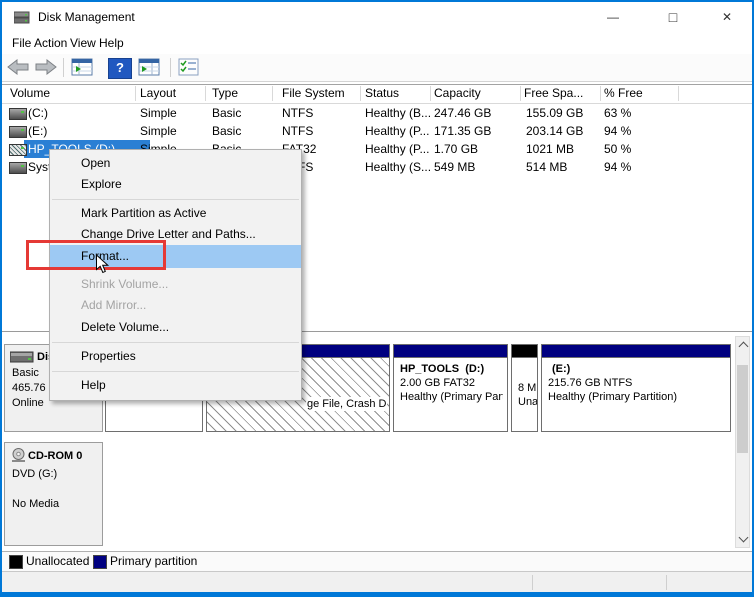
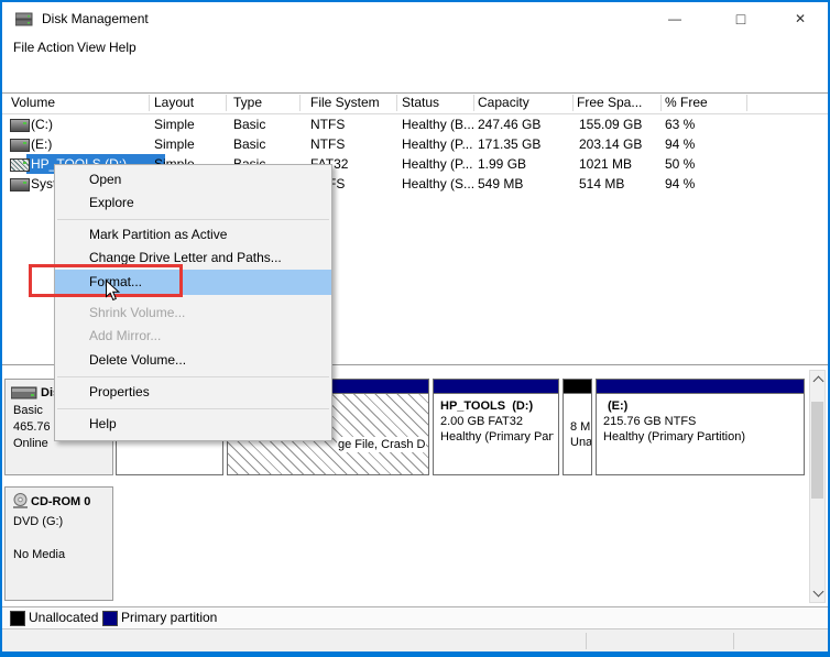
  Disk Management
  —
  □
  ✕
  File
  Action
  View
  Help
- ?
  Volume
  Layout
  Type
  File System
  Status
  Capacity
  Free Spa...
  % Free
  (C:)
  Simple
  Basic
  NTFS
  Healthy (B...
  247.46 GB
  155.09 GB
  63 %
  (E:)
  Simple
  Basic
  NTFS
  Healthy (P...
  171.35 GB
  203.14 GB
  94 %
  Healthy (P...
- 1.70 GB
+ 1.99 GB
  1021 MB
  50 %
  Healthy (S...
  549 MB
  514 MB
  94 %
  Basic
  465.76
  Online
  ge File, Crash D
  HP_TOOLS (D:)
  2.00 GB FAT32
  Healthy (Primary Par
  (E:)
  215.76 GB NTFS
  Healthy (Primary Partition)
  CD-ROM 0
  DVD (G:)
  No Media
  Unallocated
  Primary partition
  Open
  Explore
  Mark Partition as Active
  Change Drive Letter and Paths...
  Fomat...
  Shrink Volume...
  Add Mirror...
  Delete Volume...
  Properties
  Help
